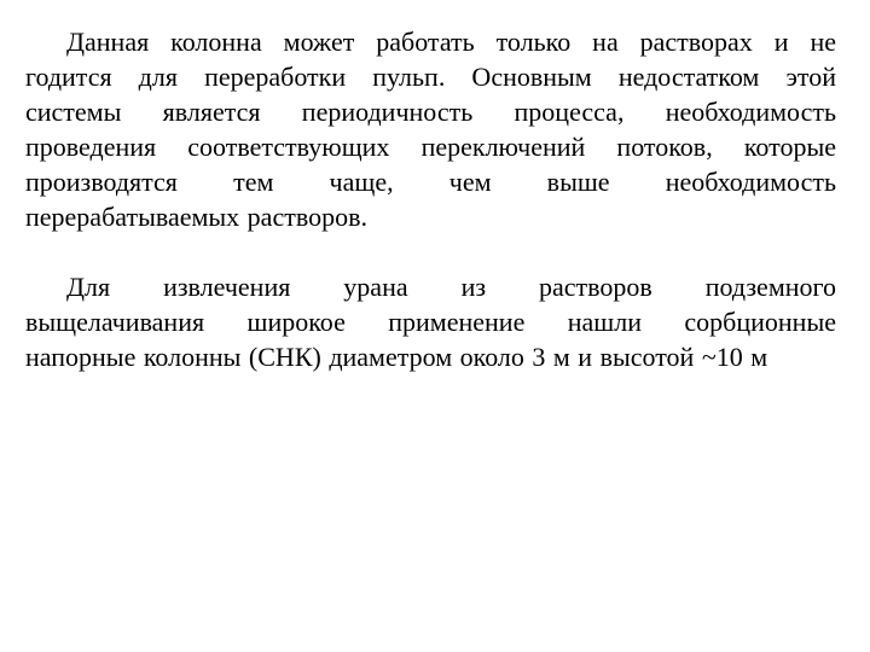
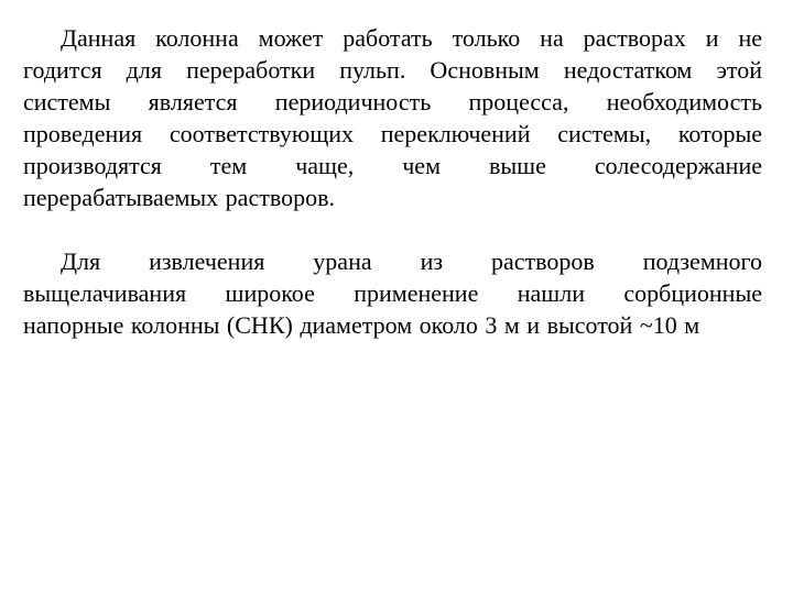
  Данная колонна может работать только на растворах и не
  годится для переработки пульп. Основным недостатком этой
  системы является периодичность процесса, необходимость
- проведения соответствующих переключений потоков, которые
+ проведения соответствующих переключений системы, которые
- производятся тем чаще, чем выше необходимость
+ производятся тем чаще, чем выше солесодержание
  перерабатываемых растворов.
  Для извлечения урана из растворов подземного
  выщелачивания широкое применение нашли сорбционные
  напорные колонны (СНК) диаметром около 3 м и высотой ~10 м
